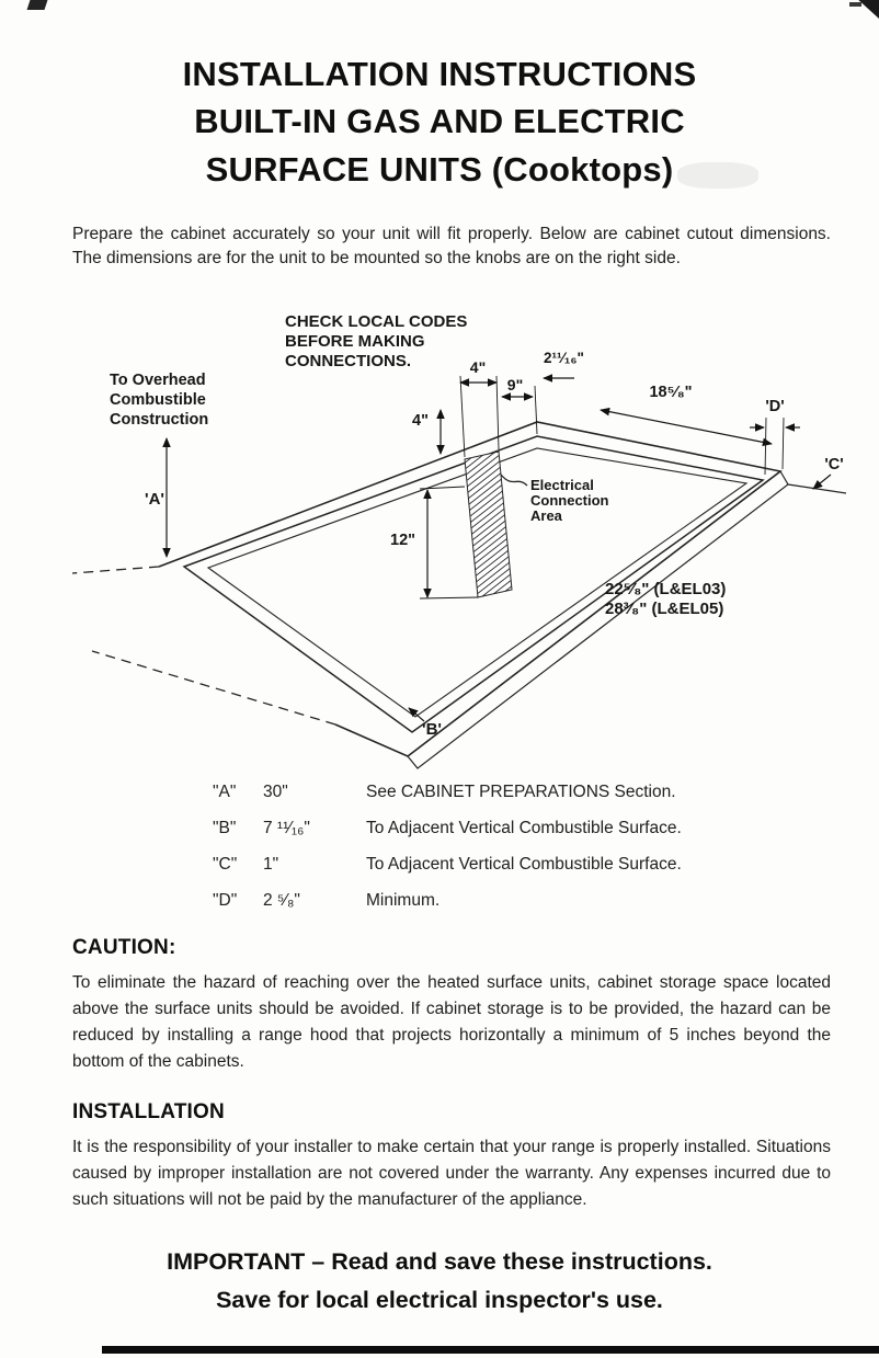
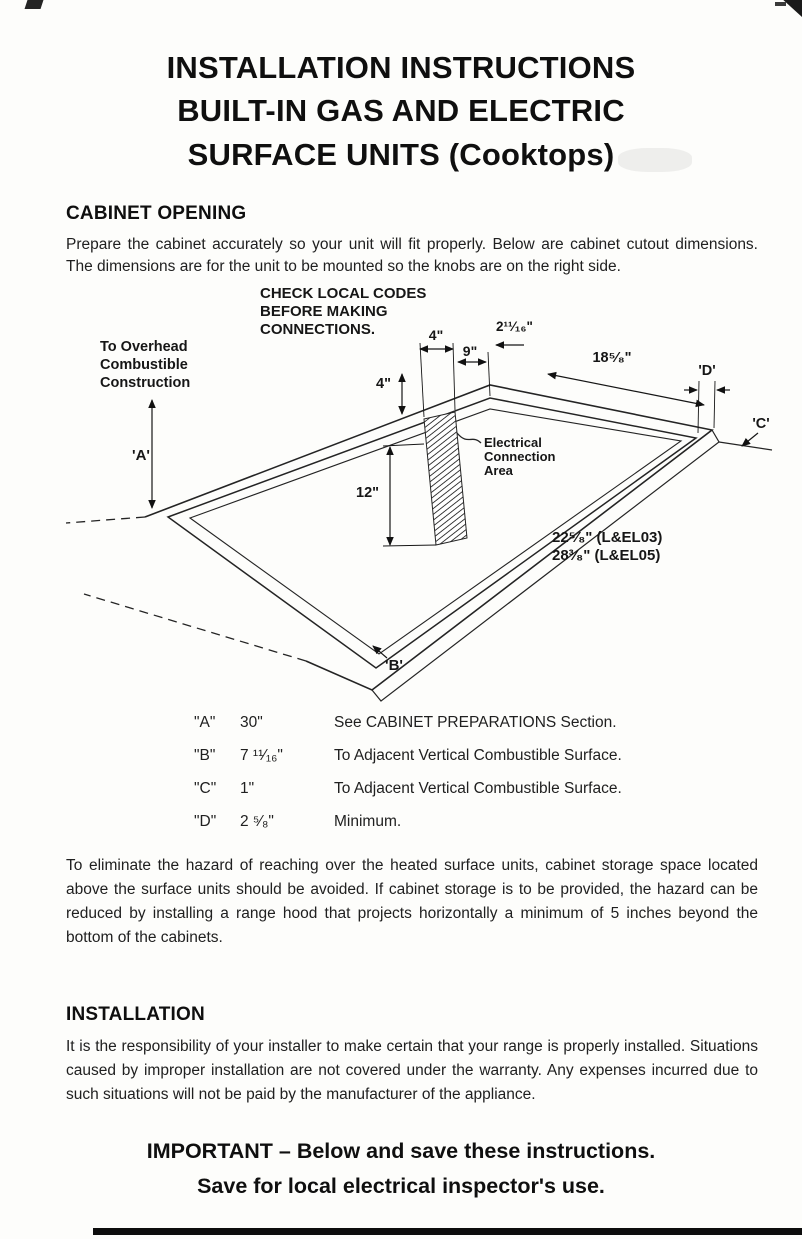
  INSTALLATION INSTRUCTIONS
  BUILT-IN GAS AND ELECTRIC
  SURFACE UNITS (Cooktops)
+ CABINET OPENING
  Prepare the cabinet accurately so your unit will fit properly. Below are cabinet cutout dimensions. The dimensions are for the unit to be mounted so the knobs are on the right side.
  CHECK LOCAL CODES
  BEFORE MAKING
  CONNECTIONS.
  To Overhead
  Combustible
  Construction
  'A'
  4"
  9"
  2¹¹⁄₁₆"
  18⁵⁄₈"
  'D'
  'C'
  4"
  12"
  Electrical
  Connection
  Area
  22⁵⁄₈" (L&EL03)
  28³⁄₈" (L&EL05)
  'B'
  "A"
  30"
  See CABINET PREPARATIONS Section.
  "B"
  7 ¹¹⁄₁₆"
  To Adjacent Vertical Combustible Surface.
  "C"
  1"
  To Adjacent Vertical Combustible Surface.
  "D"
  2 ⁵⁄₈"
  Minimum.
- CAUTION:
  To eliminate the hazard of reaching over the heated surface units, cabinet storage space located above the surface units should be avoided. If cabinet storage is to be provided, the hazard can be reduced by installing a range hood that projects horizontally a minimum of 5 inches beyond the bottom of the cabinets.
  INSTALLATION
  It is the responsibility of your installer to make certain that your range is properly installed. Situations caused by improper installation are not covered under the warranty. Any expenses incurred due to such situations will not be paid by the manufacturer of the appliance.
- IMPORTANT – Read and save these instructions.
+ IMPORTANT – Below and save these instructions.
  Save for local electrical inspector's use.
